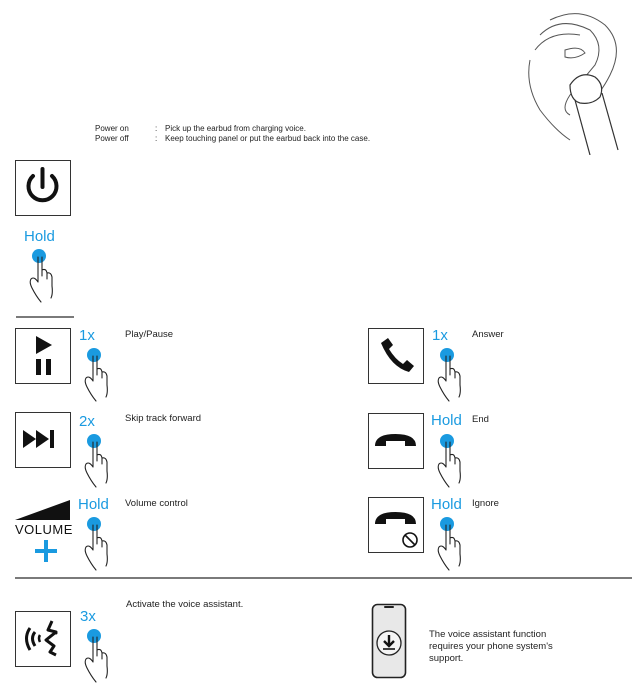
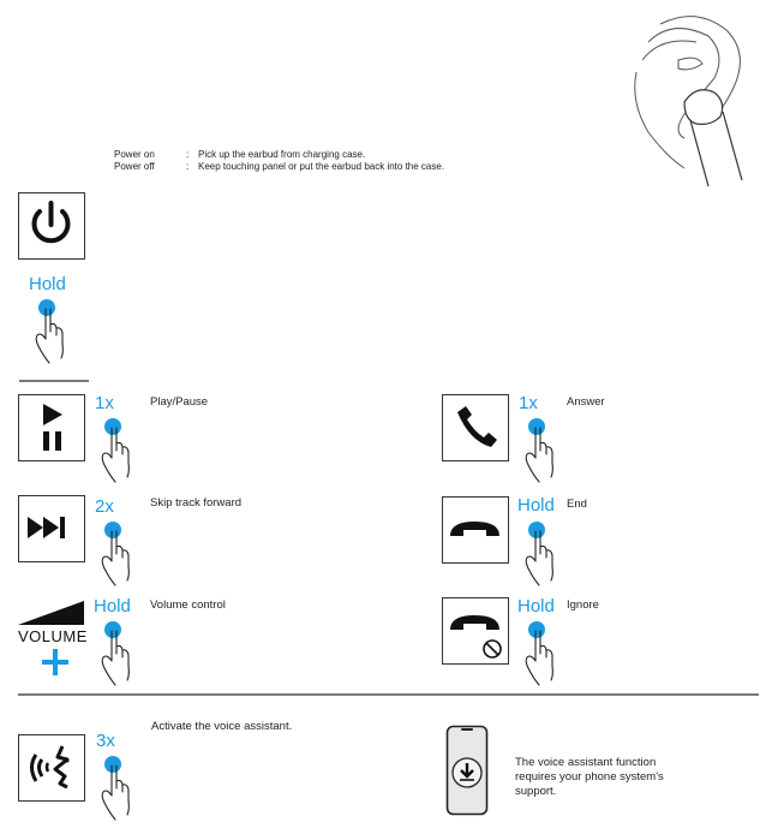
  Power on
  :
- Pick up the earbud from charging voice.
+ Pick up the earbud from charging case.
  Power off
  :
  Keep touching panel or put the earbud back into the case.
  Hold
  1x
  Play/Pause
  2x
  Skip track forward
  VOLUME
  Hold
  Volume control
  1x
  Answer
  Hold
  End
  Hold
  Ignore
  3x
  Activate the voice assistant.
  The voice assistant function
  requires your phone system's
  support.
